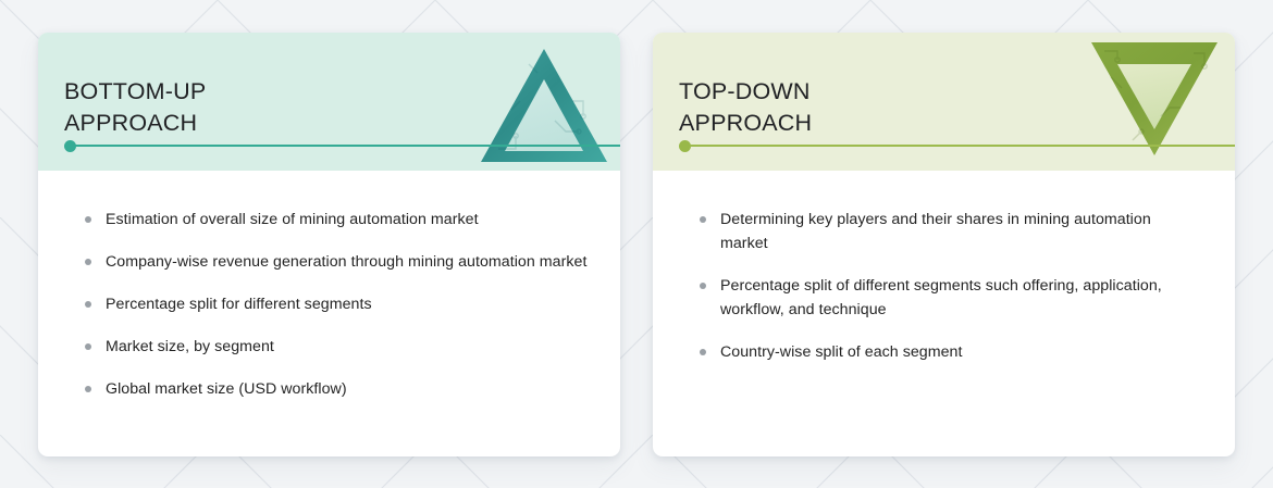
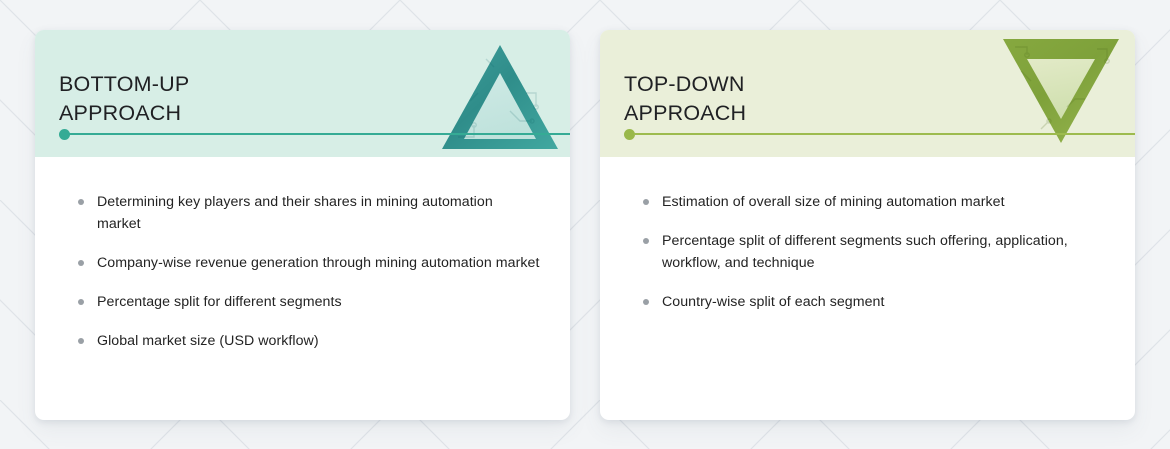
  BOTTOM-UP
  APPROACH
- Estimation of overall size of mining automation market
+ Determining key players and their shares in mining automation market
  Company-wise revenue generation through mining automation market
  Percentage split for different segments
- Market size, by segment
  Global market size (USD workflow)
  TOP-DOWN
  APPROACH
- Determining key players and their shares in mining automation market
+ Estimation of overall size of mining automation market
  Percentage split of different segments such offering, application, workflow, and technique
  Country-wise split of each segment
